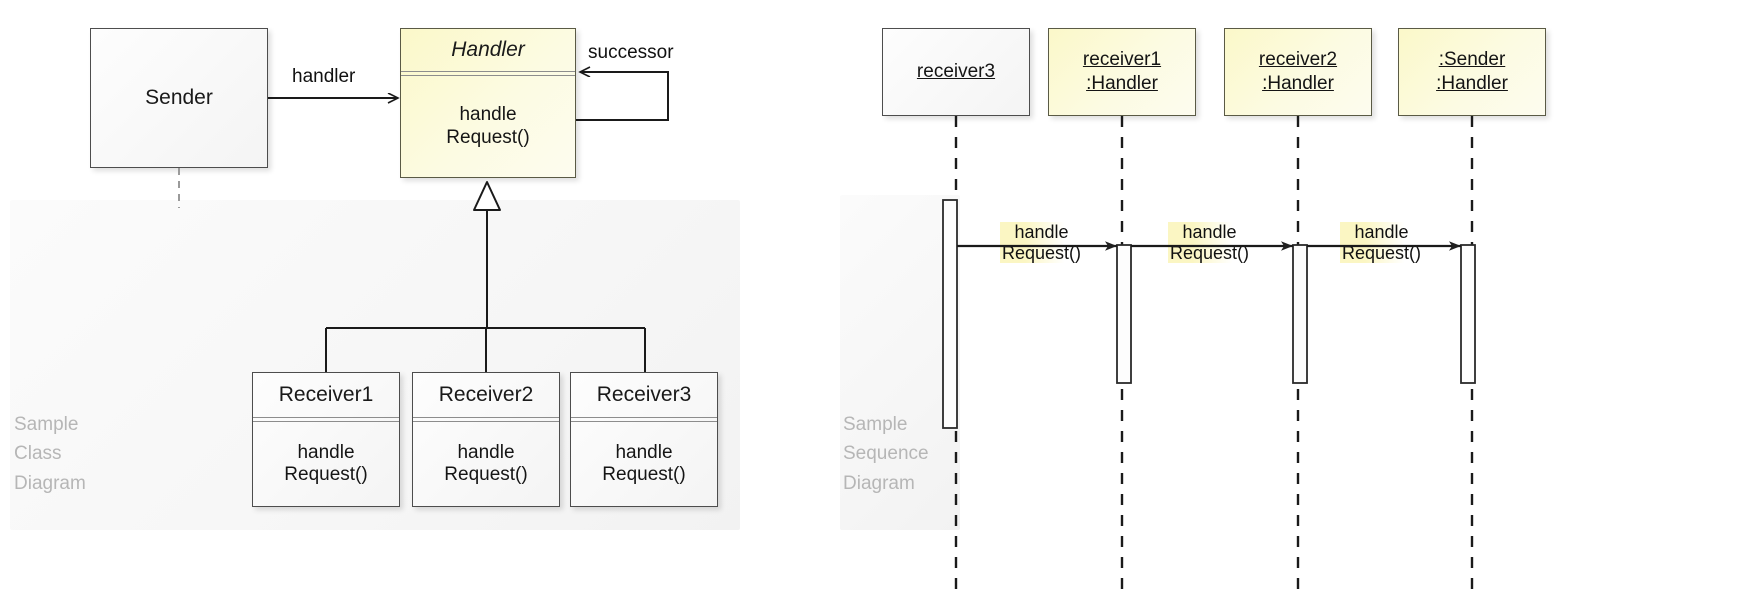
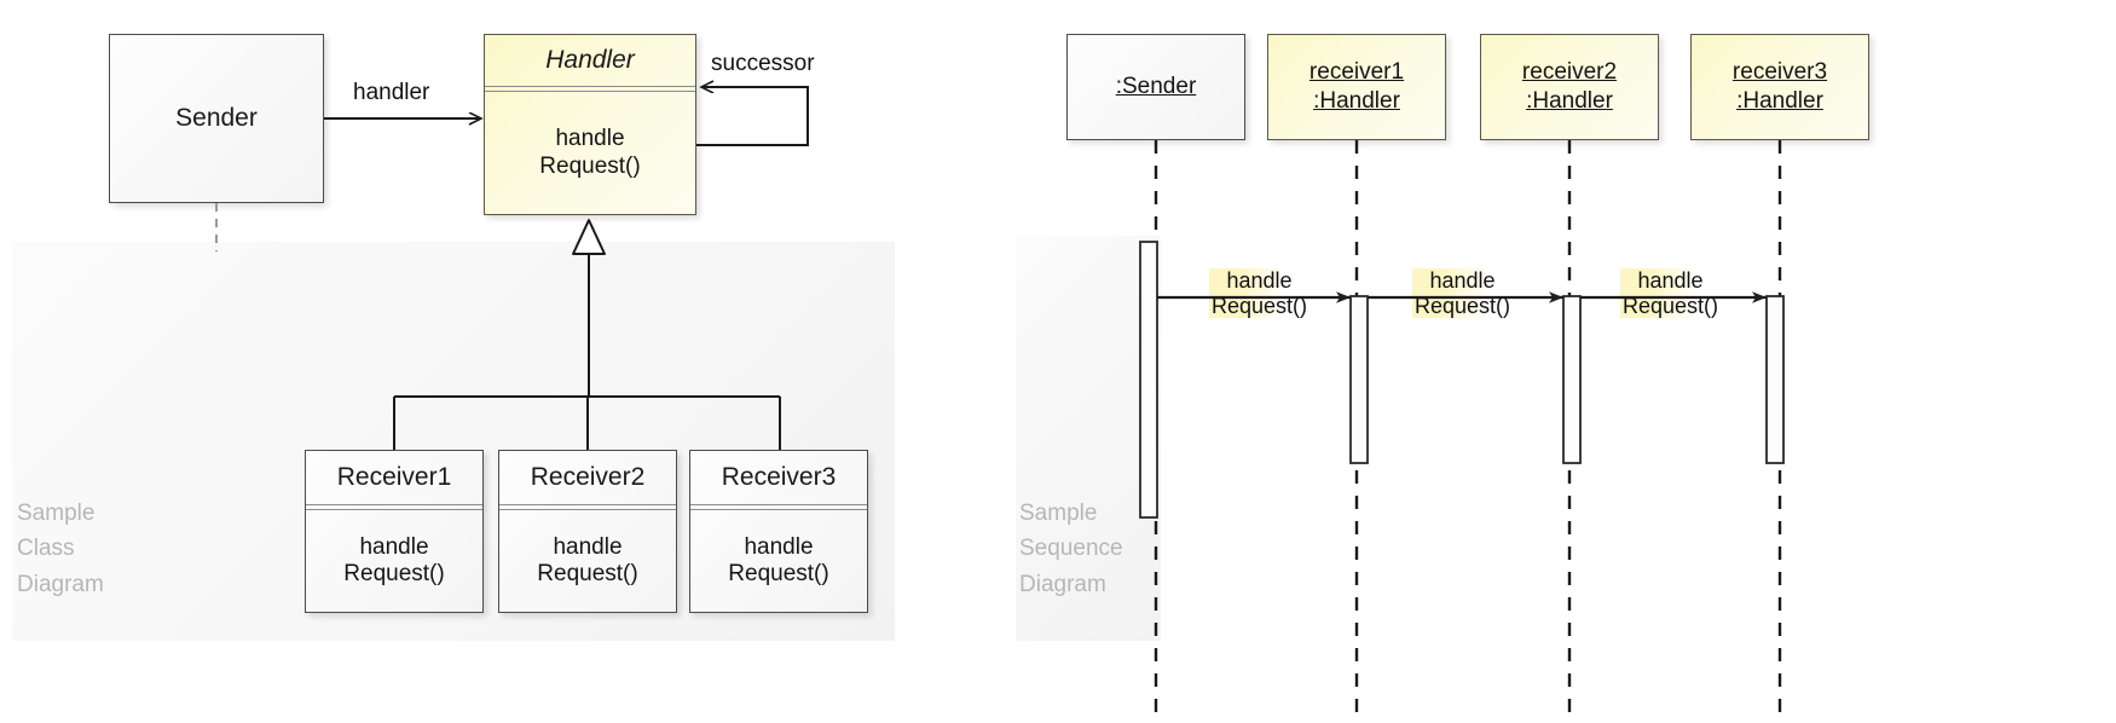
  Sender
  Handler
  handle
  Request()
  Receiver1
  handle
  Request()
  Receiver2
  handle
  Request()
  Receiver3
  handle
  Request()
  handler
  successor
  Sample
  Class
  Diagram
  Sample
  Sequence
  Diagram
- receiver3
+ :Sender
  receiver1
  :Handler
  receiver2
  :Handler
- :Sender
+ receiver3
  :Handler
  handle
  Request()
  handle
  Request()
  handle
  Request()
